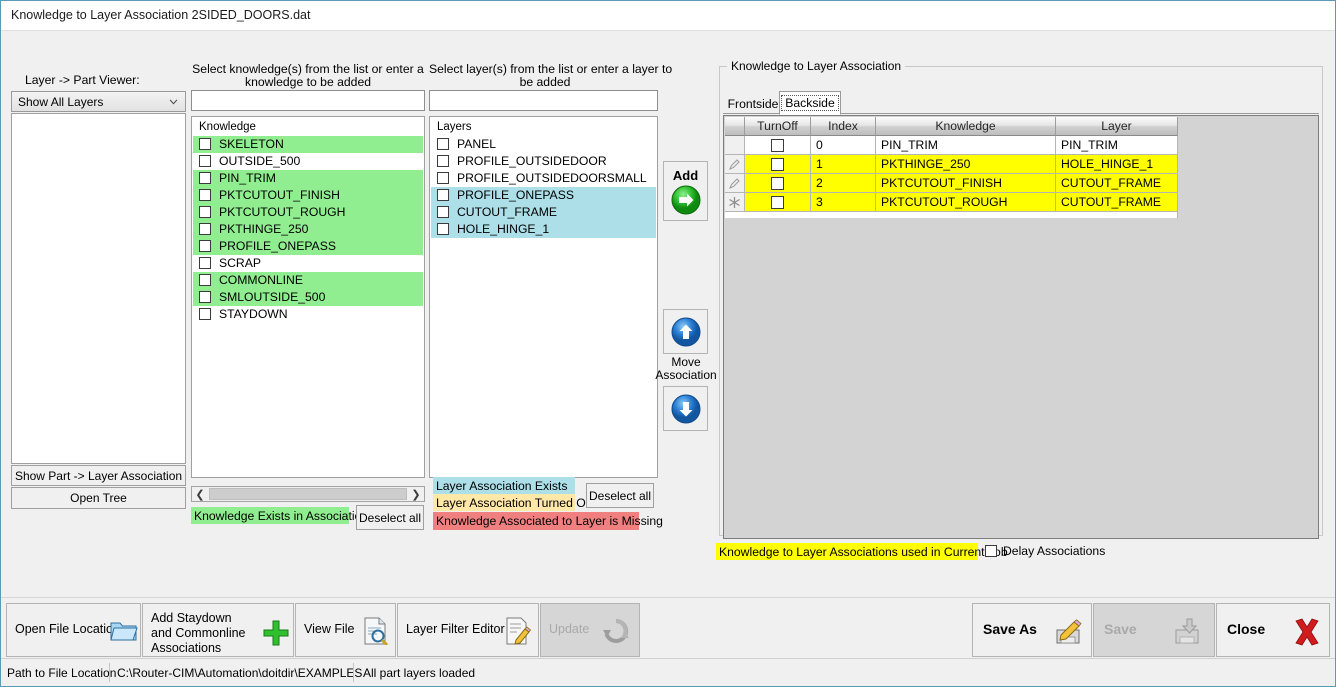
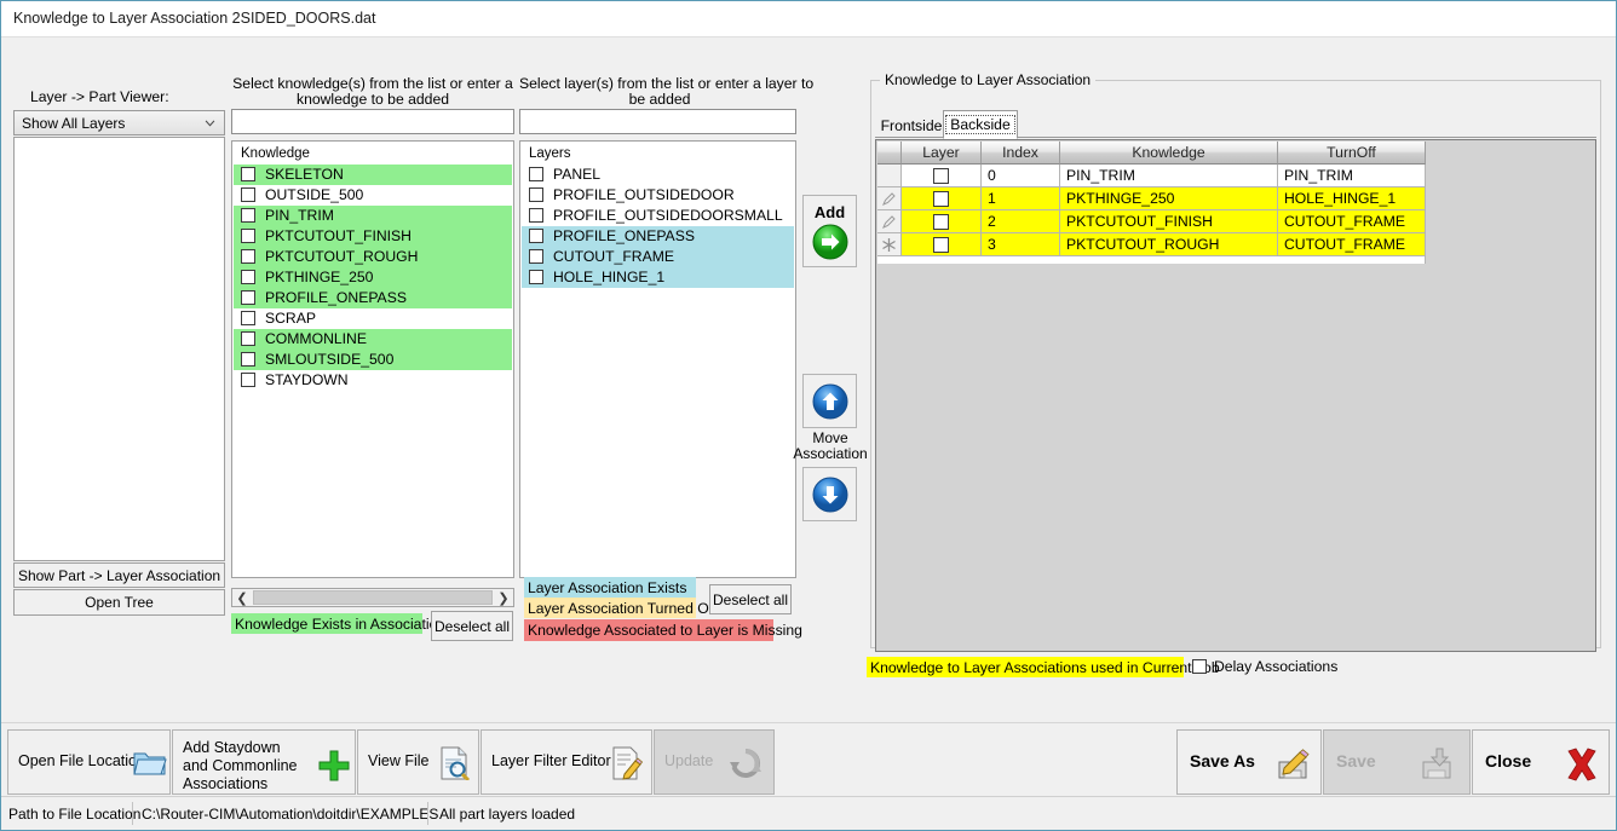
  Knowledge to Layer Association 2SIDED_DOORS.dat
  Layer -> Part Viewer:
  Show All Layers
  Show Part -> Layer Association
  Open Tree
  Select knowledge(s) from the list or enter a
  knowledge to be added
  Knowledge
  SKELETON
  OUTSIDE_500
  PIN_TRIM
  PKTCUTOUT_FINISH
  PKTCUTOUT_ROUGH
  PKTHINGE_250
  PROFILE_ONEPASS
  SCRAP
  COMMONLINE
  SMLOUTSIDE_500
  STAYDOWN
  ❮
  ❯
  Knowledge Exists in Associati
  Deselect all
  Select layer(s) from the list or enter a layer to
  be added
  Layers
  PANEL
  PROFILE_OUTSIDEDOOR
  PROFILE_OUTSIDEDOORSMALL
  PROFILE_ONEPASS
  CUTOUT_FRAME
  HOLE_HINGE_1
  Layer Association Exists
  Layer Association Turned O
  Knowledge Associated to Layer is Missing
  Deselect all
  Add
  Move
  Association
  Knowledge to Layer Association
  Frontside
  Backside
- TurnOff
+ Layer
  Index
  Knowledge
- Layer
+ TurnOff
  0
  PIN_TRIM
  PIN_TRIM
  1
  PKTHINGE_250
  HOLE_HINGE_1
  2
  PKTCUTOUT_FINISH
  CUTOUT_FRAME
  3
  PKTCUTOUT_ROUGH
  CUTOUT_FRAME
  Knowledge to Layer Associations used in Currento
  Delay Associations
  Open File Locatio
  Add Staydown
  and Commonline
  Associations
  View File
  Layer Filter Editor
  Update
  Save As
  Save
  Close
  Path to File Locatio
  C:\Router-CIM\Automation\doitdir\EXAMPLE
  All part layers loaded
